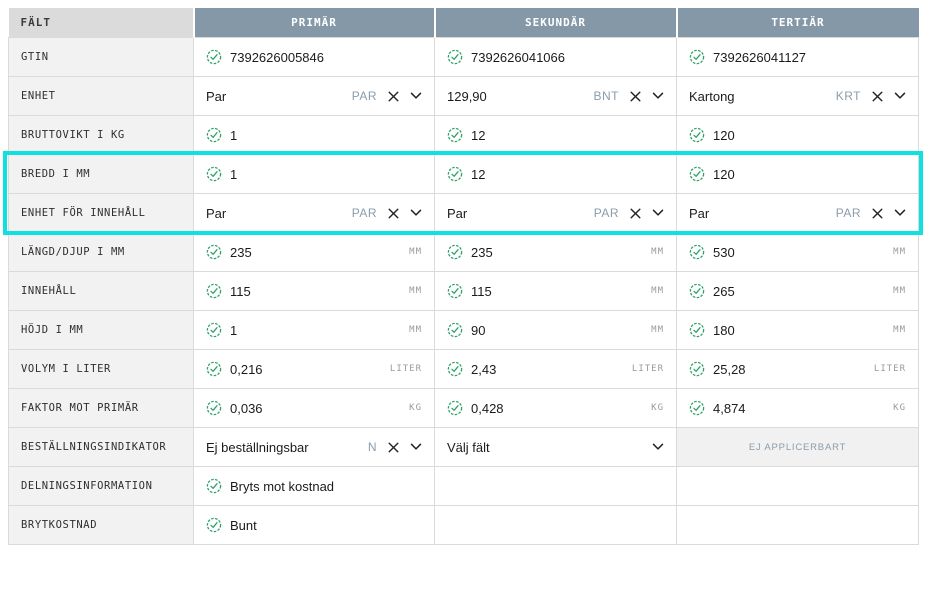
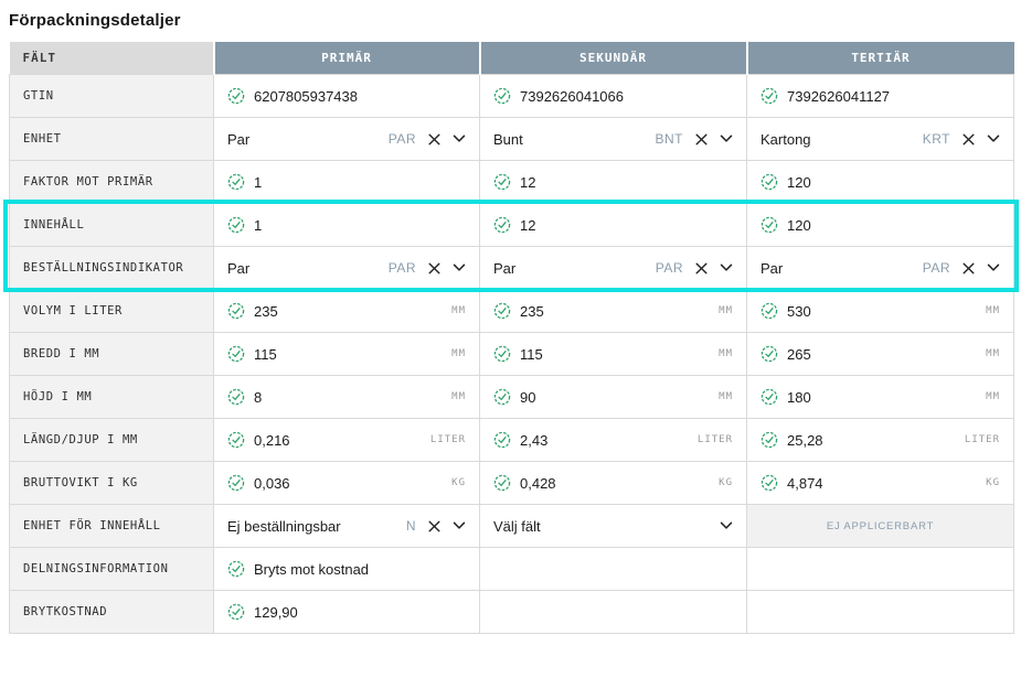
+ Förpackningsdetaljer
  FÄLT	PRIMÄR	SEKUNDÄR	TERTIÄR
- GTIN	7392626005846	7392626041066	7392626041127
+ GTIN	6207805937438	7392626041066	7392626041127
- ENHET	Par PAR	129,90 BNT	Kartong KRT
+ ENHET	Par PAR	Bunt BNT	Kartong KRT
- BRUTTOVIKT I KG	1	12	120
+ FAKTOR MOT PRIMÄR	1	12	120
- BREDD I MM	1	12	120
+ INNEHÅLL	1	12	120
- ENHET FÖR INNEHÅLL	Par PAR	Par PAR	Par PAR
+ BESTÄLLNINGSINDIKATOR	Par PAR	Par PAR	Par PAR
- LÄNGD/DJUP I MM	235 MM	235 MM	530 MM
+ VOLYM I LITER	235 MM	235 MM	530 MM
- INNEHÅLL	115 MM	115 MM	265 MM
+ BREDD I MM	115 MM	115 MM	265 MM
- HÖJD I MM	1 MM	90 MM	180 MM
+ HÖJD I MM	8 MM	90 MM	180 MM
- VOLYM I LITER	0,216 LITER	2,43 LITER	25,28 LITER
+ LÄNGD/DJUP I MM	0,216 LITER	2,43 LITER	25,28 LITER
- FAKTOR MOT PRIMÄR	0,036 KG	0,428 KG	4,874 KG
+ BRUTTOVIKT I KG	0,036 KG	0,428 KG	4,874 KG
- BESTÄLLNINGSINDIKATOR	Ej beställningsbar N	Välj fält	EJ APPLICERBART
+ ENHET FÖR INNEHÅLL	Ej beställningsbar N	Välj fält	EJ APPLICERBART
  DELNINGSINFORMATION	Bryts mot kostnad
- BRYTKOSTNAD	Bunt
+ BRYTKOSTNAD	129,90
